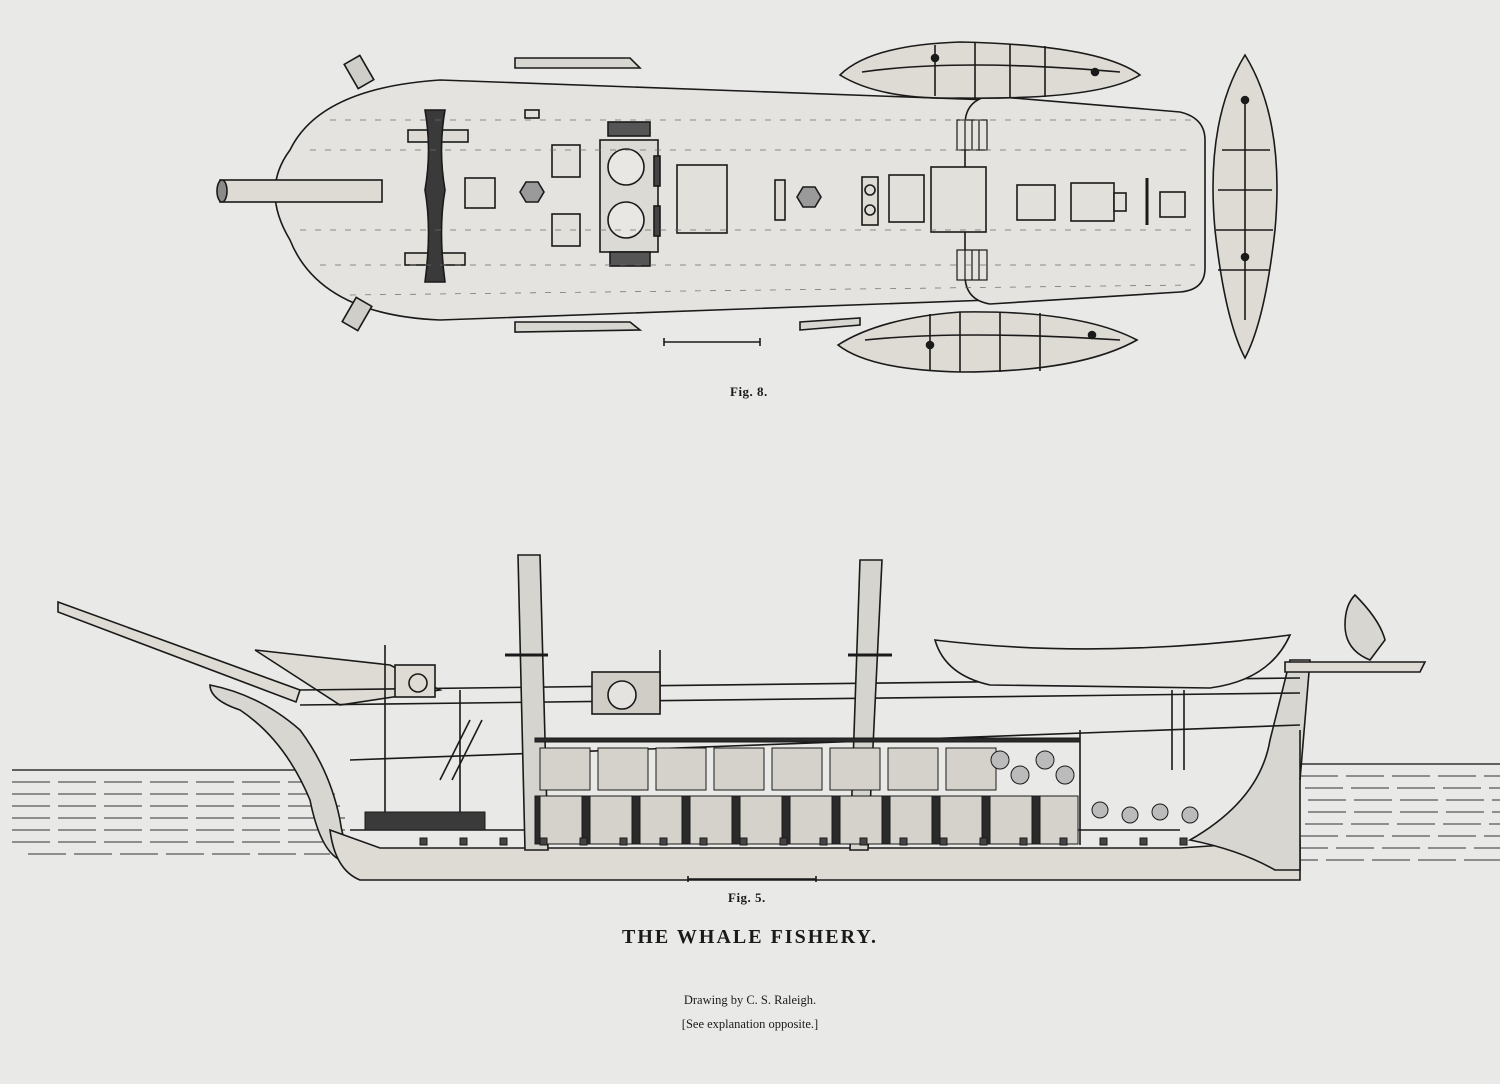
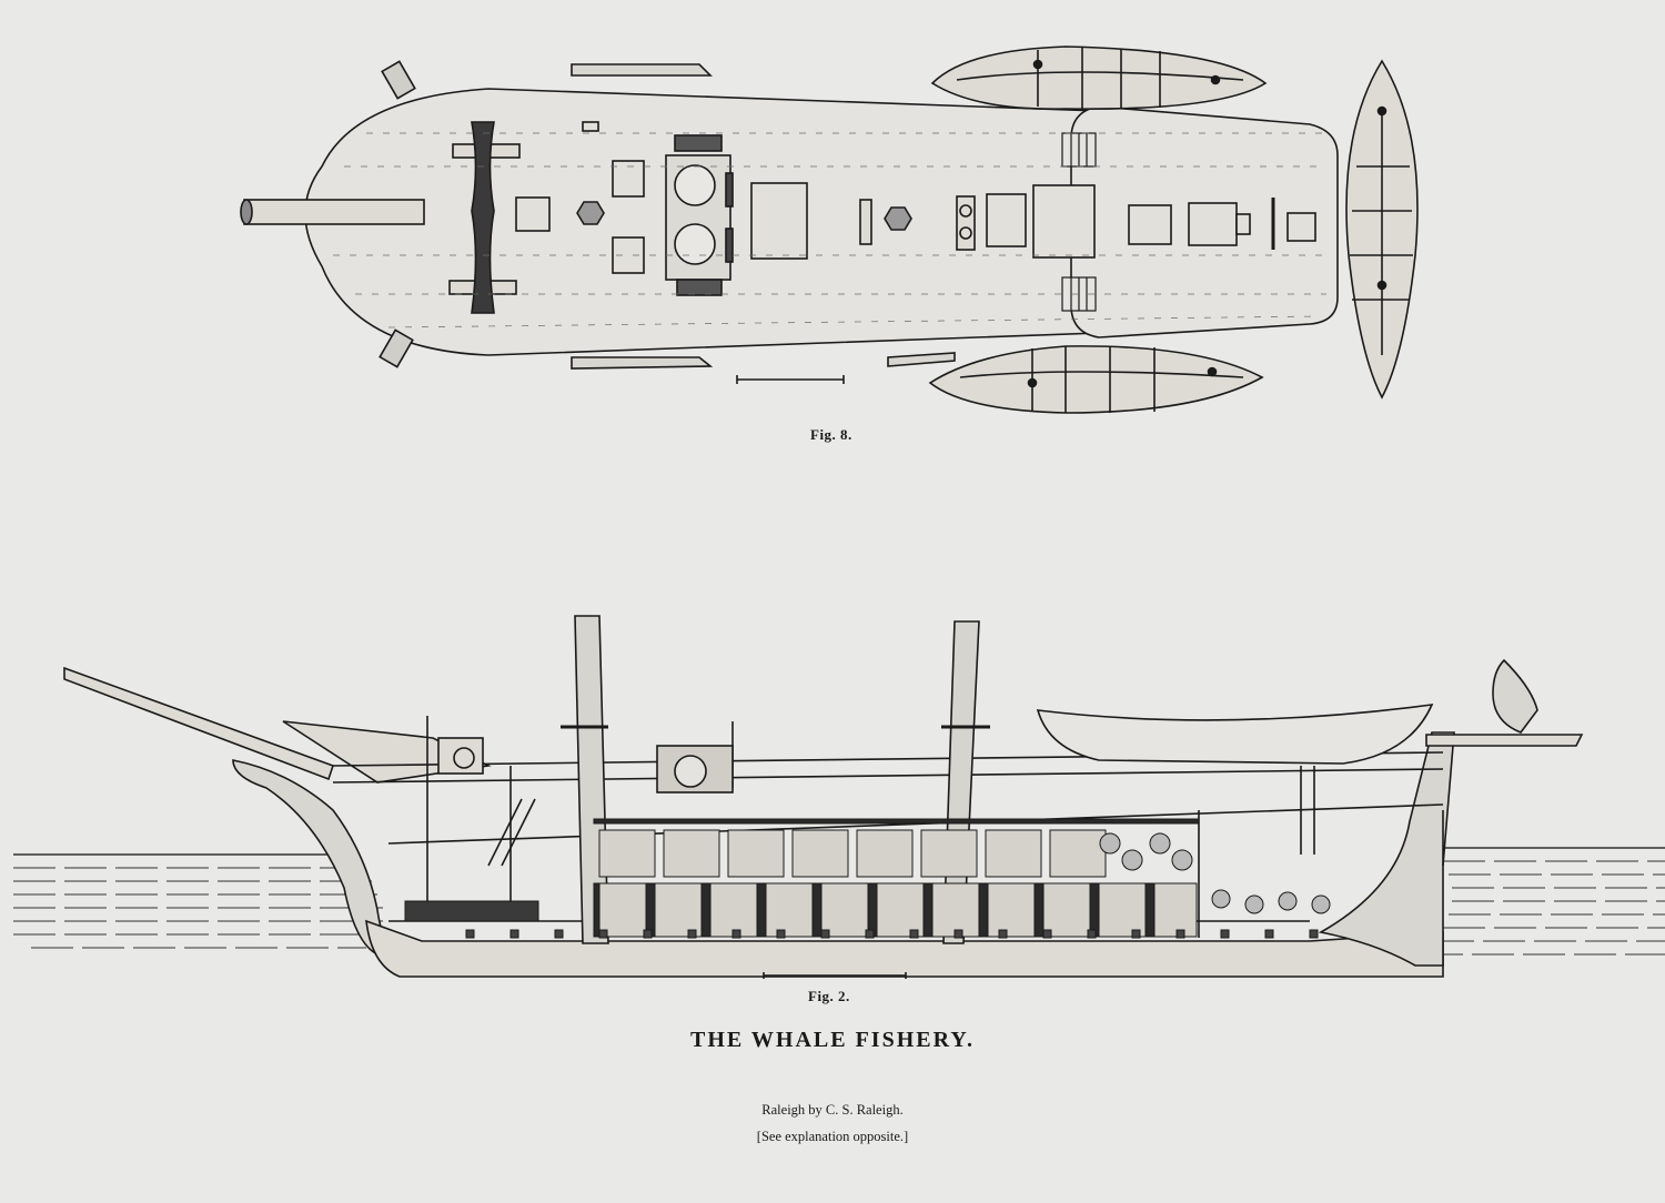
  Fig. 8.
- Fig. 5.
+ Fig. 2.
  THE WHALE FISHERY.
- Drawing by C. S. Raleigh.
+ Raleigh by C. S. Raleigh.
  [See explanation opposite.]
